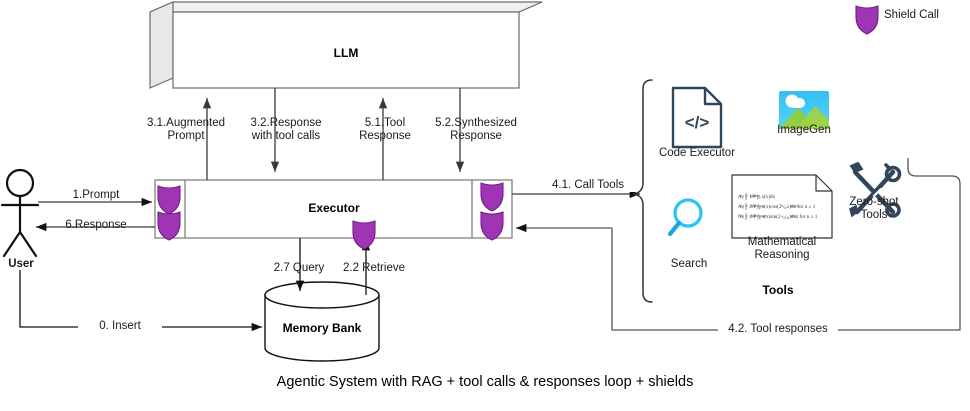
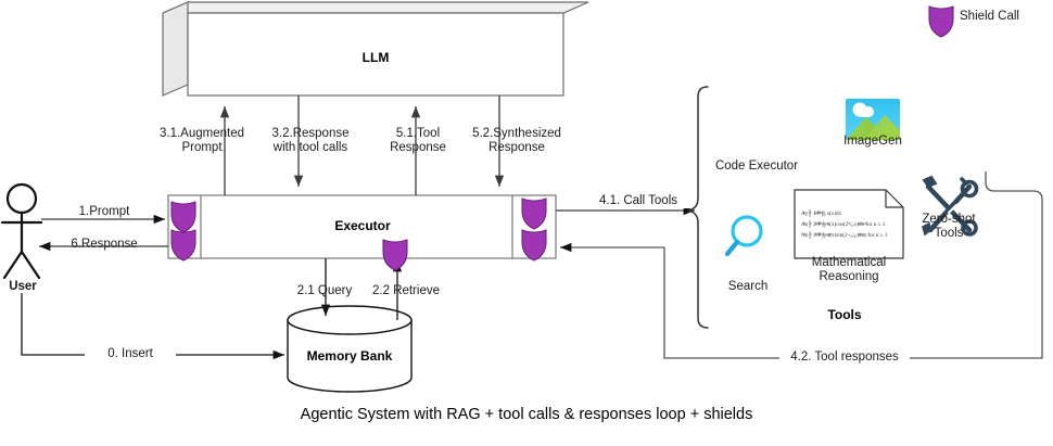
- </>
  LLM
  Executor
  Memory Bank
  User
  1.Prompt
  6.Response
  0. Insert
- 2.7 Query
+ 2.1 Query
  2.2 Retrieve
  3.1.Augmented
  Prompt
  3.2.Response
  with tool calls
  5.1.Tool
  Response
  5.2.Synthesized
  Response
  4.1. Call Tools
  4.2. Tool responses
  Code Executor
  ImageGen
  Search
  Mathematical
  Reasoning
  Zero-shot
  Tools
  Tools
  Shield Call
  Agentic System with RAG + tool calls & responses loop + shields
